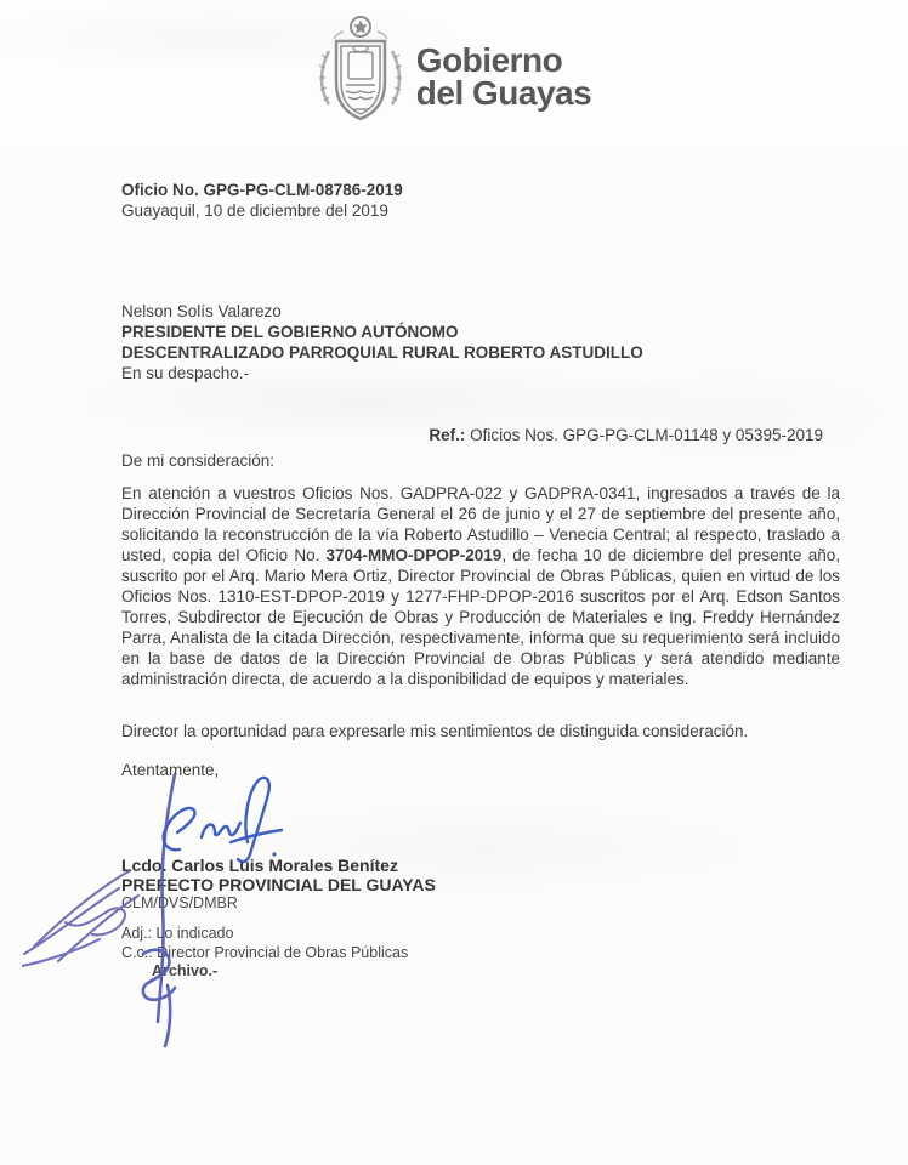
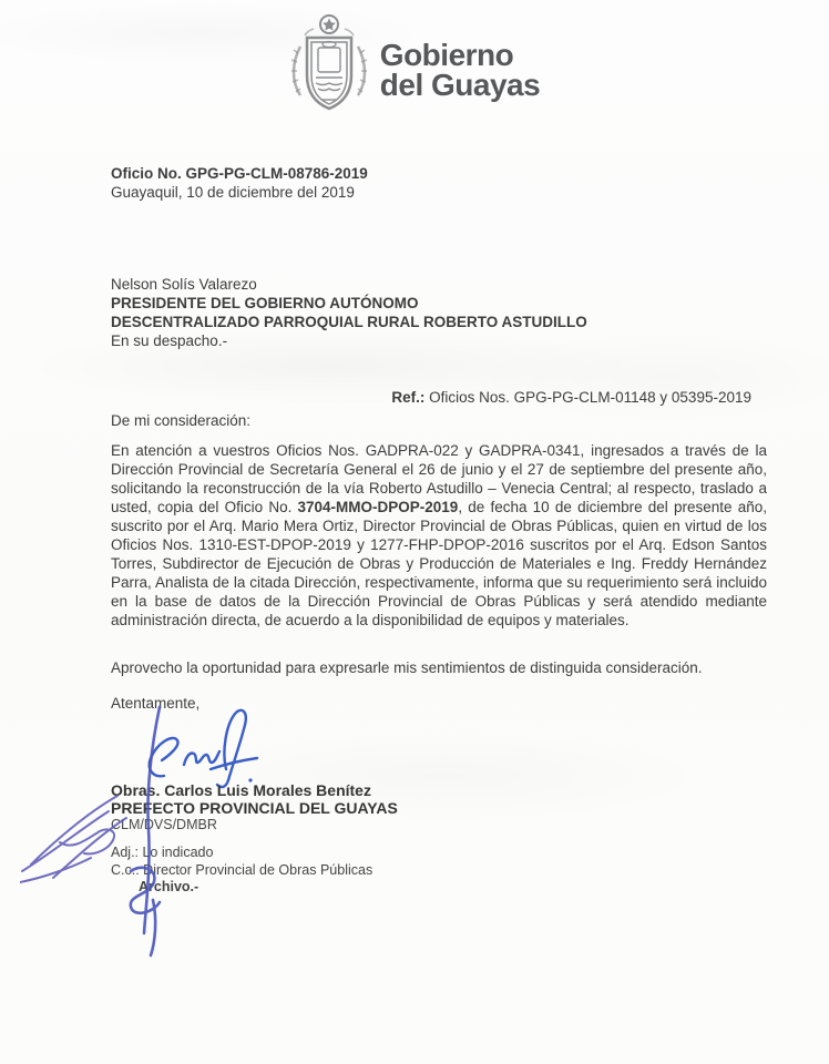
  Gobierno
  del Guayas
  Oficio No. GPG-PG-CLM-08786-2019
  Guayaquil, 10 de diciembre del 2019
  Nelson Solís Valarezo
  PRESIDENTE DEL GOBIERNO AUTÓNOMO
  DESCENTRALIZADO PARROQUIAL RURAL ROBERTO ASTUDILLO
  En su despacho.-
  Ref.: Oficios Nos. GPG-PG-CLM-01148 y 05395-2019
  De mi consideración:
  En atención a vuestros Oficios Nos. GADPRA-022 y GADPRA-0341, ingresados a través de la Dirección Provincial de Secretaría General el 26 de junio y el 27 de septiembre del presente año, solicitando la reconstrucción de la vía Roberto Astudillo – Venecia Central; al respecto, traslado a usted, copia del Oficio No. 3704-MMO-DPOP-2019, de fecha 10 de diciembre del presente año, suscrito por el Arq. Mario Mera Ortiz, Director Provincial de Obras Públicas, quien en virtud de los Oficios Nos. 1310-EST-DPOP-2019 y 1277-FHP-DPOP-2016 suscritos por el Arq. Edson Santos Torres, Subdirector de Ejecución de Obras y Producción de Materiales e Ing. Freddy Hernández Parra, Analista de la citada Dirección, respectivamente, informa que su requerimiento será incluido en la base de datos de la Dirección Provincial de Obras Públicas y será atendido mediante administración directa, de acuerdo a la disponibilidad de equipos y materiales.
- Director la oportunidad para expresarle mis sentimientos de distinguida consideración.
+ Aprovecho la oportunidad para expresarle mis sentimientos de distinguida consideración.
  Atentamente,
- Lcdo. Carlos Luis Morales Benítez
+ Obras. Carlos Luis Morales Benítez
  PREECTO PROVINCIAL DEL GUAYAS
  CLM/VS/DMBR
  Adj.: Lo indicado
  C.c:irector Provincial de Obras Públicas
  Achivo.-
